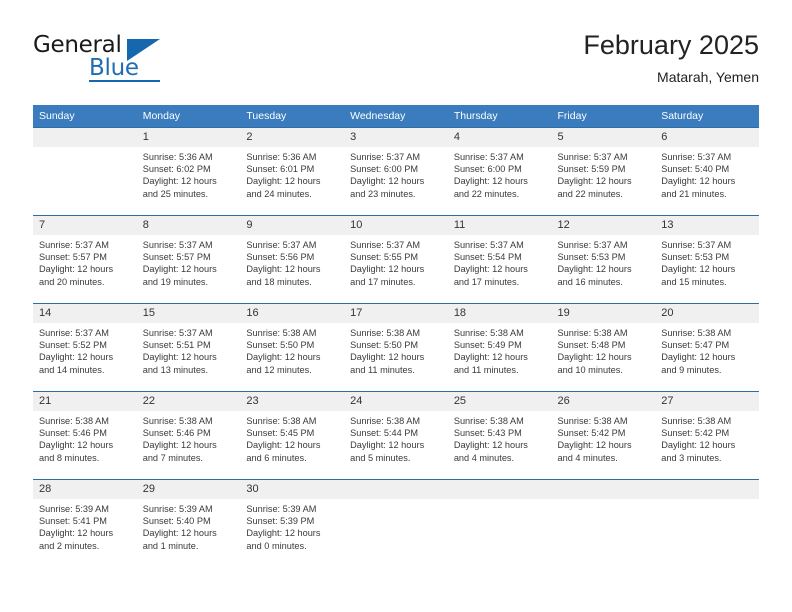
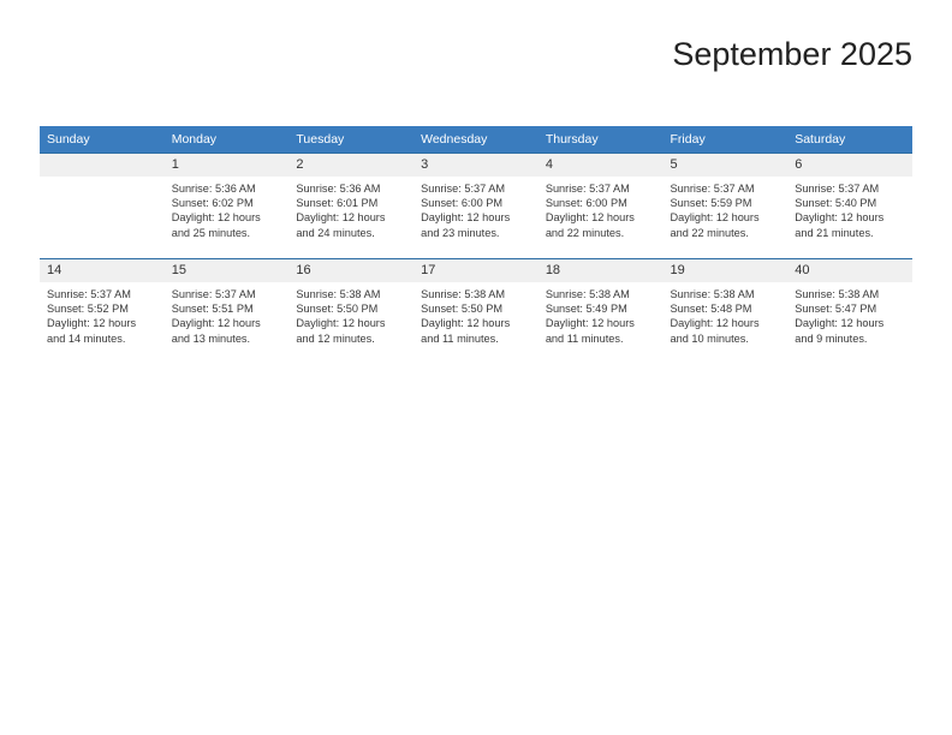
- General
- Blue
- February 2025
+ September 2025
- Matarah, Yemen
  Sunday	Monday	Tuesday	Wednesday	Thursday	Friday	Saturday
  	1Sunrise: 5:36 AMSunset: 6:02 PMDaylight: 12 hoursand 25 minutes.	2Sunrise: 5:36 AMSunset: 6:01 PMDaylight: 12 hoursand 24 minutes.	3Sunrise: 5:37 AMSunset: 6:00 PMDaylight: 12 hoursand 23 minutes.	4Sunrise: 5:37 AMSunset: 6:00 PMDaylight: 12 hoursand 22 minutes.	5Sunrise: 5:37 AMSunset: 5:59 PMDaylight: 12 hoursand 22 minutes.	6Sunrise: 5:37 AMSunset: 5:40 PMDaylight: 12 hoursand 21 minutes.
- 7Sunrise: 5:37 AMSunset: 5:57 PMDaylight: 12 hoursand 20 minutes.	8Sunrise: 5:37 AMSunset: 5:57 PMDaylight: 12 hoursand 19 minutes.	9Sunrise: 5:37 AMSunset: 5:56 PMDaylight: 12 hoursand 18 minutes.	10Sunrise: 5:37 AMSunset: 5:55 PMDaylight: 12 hoursand 17 minutes.	11Sunrise: 5:37 AMSunset: 5:54 PMDaylight: 12 hoursand 17 minutes.	12Sunrise: 5:37 AMSunset: 5:53 PMDaylight: 12 hoursand 16 minutes.	13Sunrise: 5:37 AMSunset: 5:53 PMDaylight: 12 hoursand 15 minutes.
- 14Sunrise: 5:37 AMSunset: 5:52 PMDaylight: 12 hoursand 14 minutes.	15Sunrise: 5:37 AMSunset: 5:51 PMDaylight: 12 hoursand 13 minutes.	16Sunrise: 5:38 AMSunset: 5:50 PMDaylight: 12 hoursand 12 minutes.	17Sunrise: 5:38 AMSunset: 5:50 PMDaylight: 12 hoursand 11 minutes.	18Sunrise: 5:38 AMSunset: 5:49 PMDaylight: 12 hoursand 11 minutes.	19Sunrise: 5:38 AMSunset: 5:48 PMDaylight: 12 hoursand 10 minutes.	20Sunrise: 5:38 AMSunset: 5:47 PMDaylight: 12 hoursand 9 minutes.
+ 14Sunrise: 5:37 AMSunset: 5:52 PMDaylight: 12 hoursand 14 minutes.	15Sunrise: 5:37 AMSunset: 5:51 PMDaylight: 12 hoursand 13 minutes.	16Sunrise: 5:38 AMSunset: 5:50 PMDaylight: 12 hoursand 12 minutes.	17Sunrise: 5:38 AMSunset: 5:50 PMDaylight: 12 hoursand 11 minutes.	18Sunrise: 5:38 AMSunset: 5:49 PMDaylight: 12 hoursand 11 minutes.	19Sunrise: 5:38 AMSunset: 5:48 PMDaylight: 12 hoursand 10 minutes.	40Sunrise: 5:38 AMSunset: 5:47 PMDaylight: 12 hoursand 9 minutes.
- 21Sunrise: 5:38 AMSunset: 5:46 PMDaylight: 12 hoursand 8 minutes.	22Sunrise: 5:38 AMSunset: 5:46 PMDaylight: 12 hoursand 7 minutes.	23Sunrise: 5:38 AMSunset: 5:45 PMDaylight: 12 hoursand 6 minutes.	24Sunrise: 5:38 AMSunset: 5:44 PMDaylight: 12 hoursand 5 minutes.	25Sunrise: 5:38 AMSunset: 5:43 PMDaylight: 12 hoursand 4 minutes.	26Sunrise: 5:38 AMSunset: 5:42 PMDaylight: 12 hoursand 4 minutes.	27Sunrise: 5:38 AMSunset: 5:42 PMDaylight: 12 hoursand 3 minutes.
- 28Sunrise: 5:39 AMSunset: 5:41 PMDaylight: 12 hoursand 2 minutes.	29Sunrise: 5:39 AMSunset: 5:40 PMDaylight: 12 hoursand 1 minute.	30Sunrise: 5:39 AMSunset: 5:39 PMDaylight: 12 hoursand 0 minutes.
